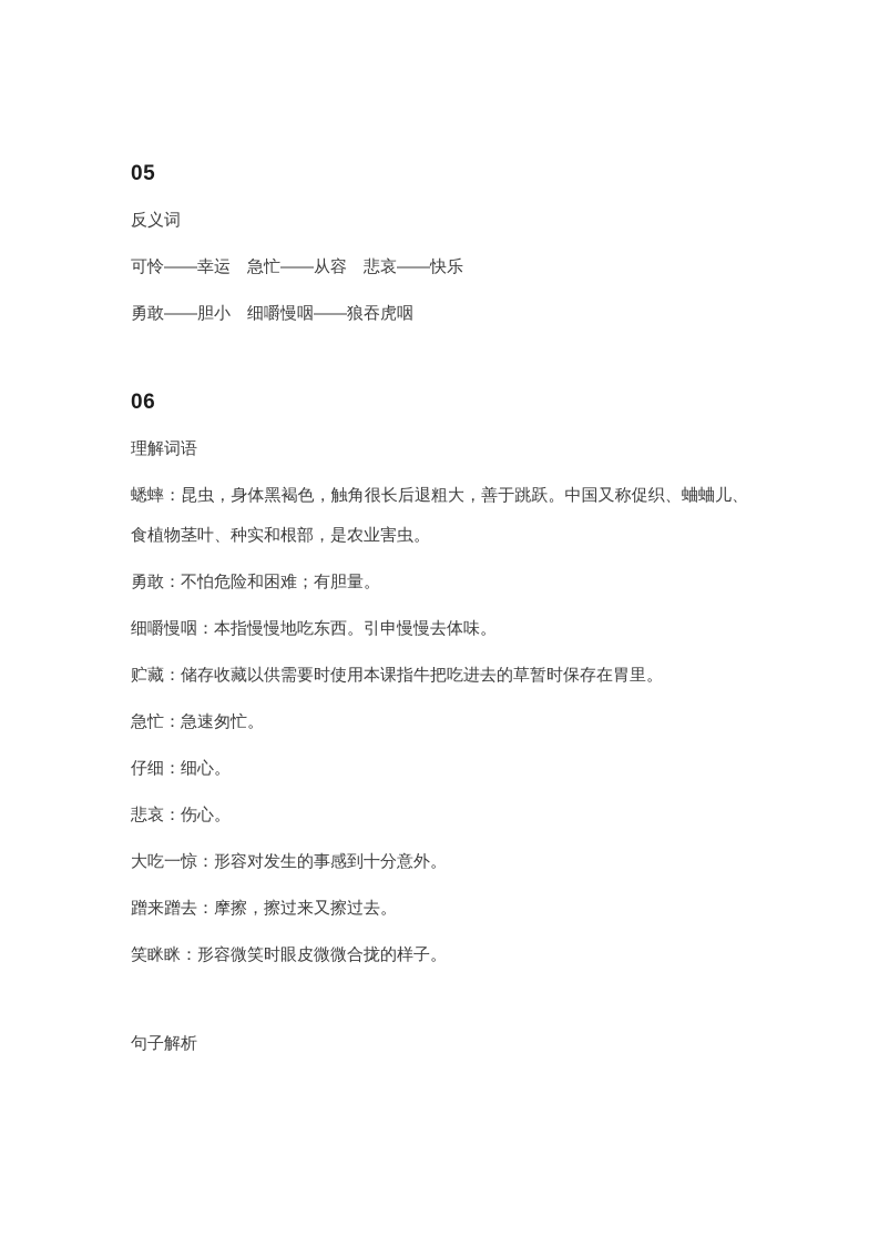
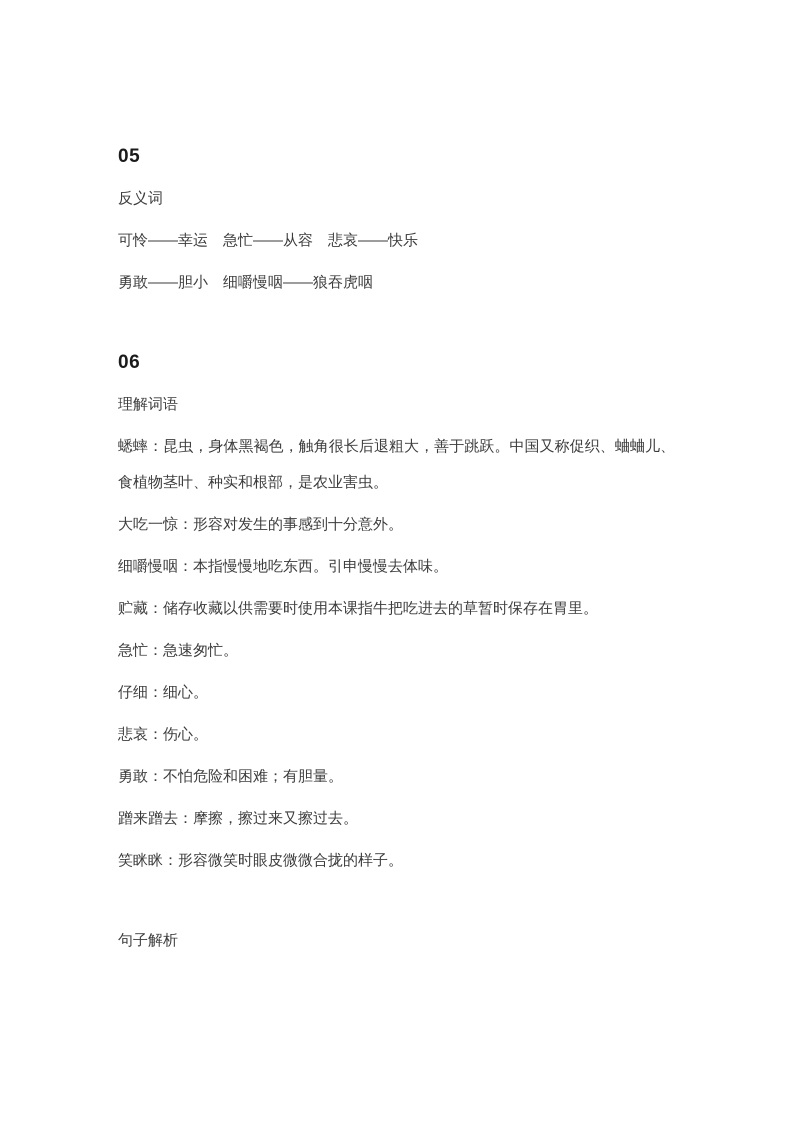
  05
  反义词
  可怜——幸运 急忙——从容 悲哀——快乐
  勇敢——胆小 细嚼慢咽——狼吞虎咽
  06
  理解词语
  蟋蟀：昆虫，身体黑褐色，触角很长后退粗大，善于跳跃。中国又称促织、蛐蛐儿、食植物茎叶、种实和根部，是农业害虫。
- 勇敢：不怕危险和困难；有胆量。
+ 大吃一惊：形容对发生的事感到十分意外。
  细嚼慢咽：本指慢慢地吃东西。引申慢慢去体味。
  贮藏：储存收藏以供需要时使用本课指牛把吃进去的草暂时保存在胃里。
  急忙：急速匆忙。
  仔细：细心。
  悲哀：伤心。
- 大吃一惊：形容对发生的事感到十分意外。
+ 勇敢：不怕危险和困难；有胆量。
  蹭来蹭去：摩擦，擦过来又擦过去。
  笑眯眯：形容微笑时眼皮微微合拢的样子。
  句子解析
